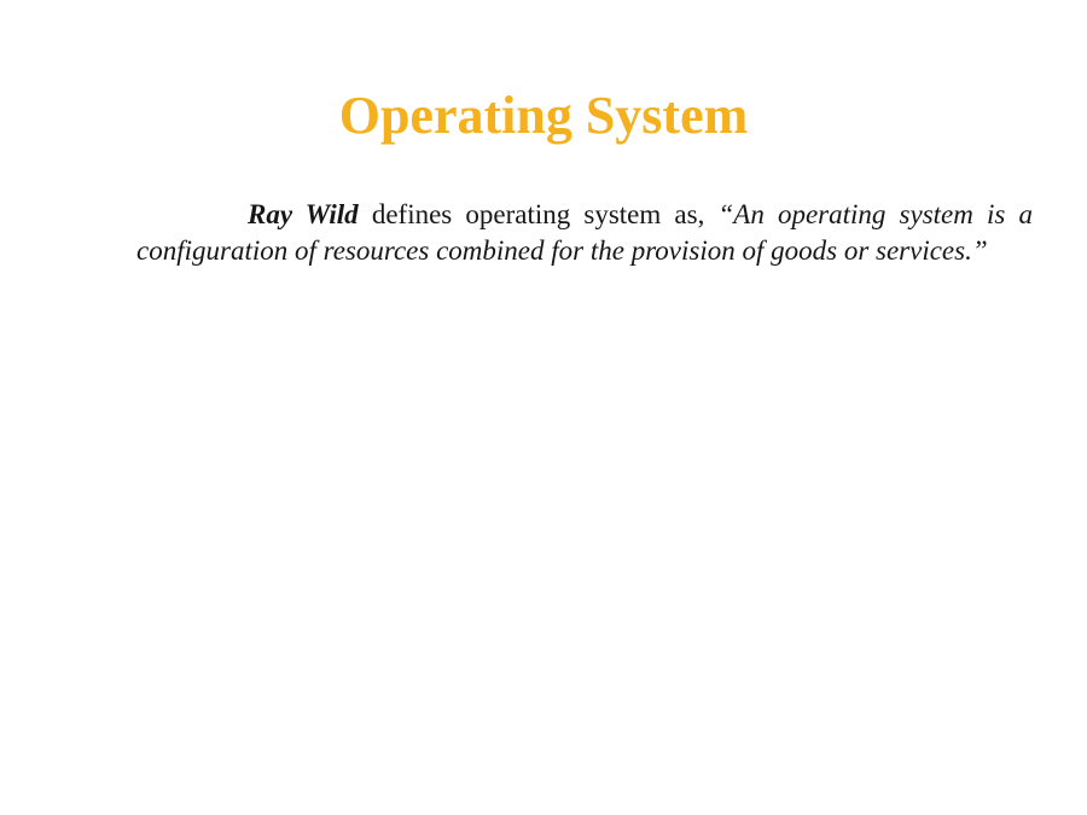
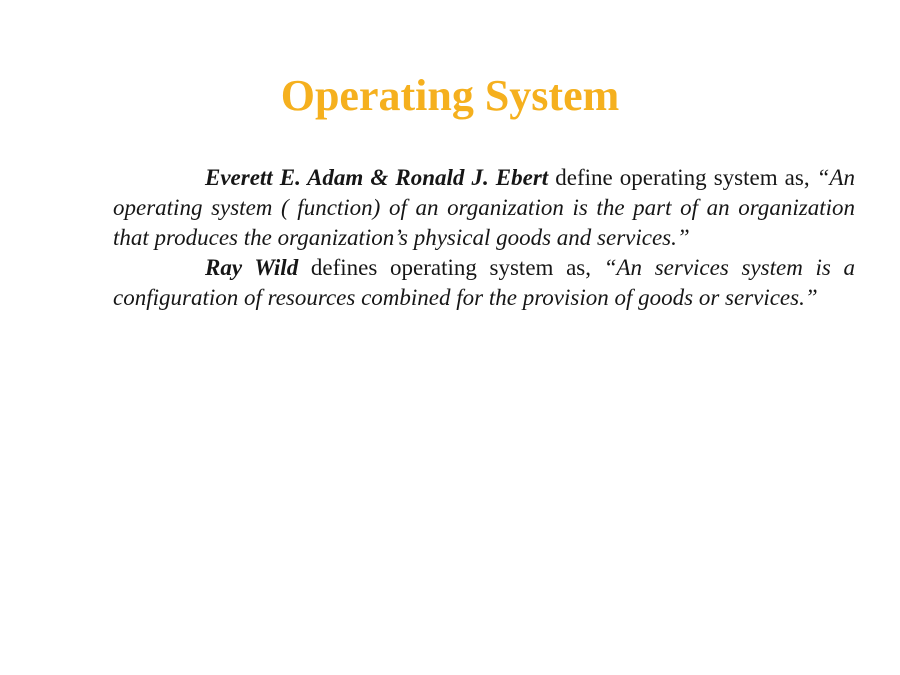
  Operating System
+ Everett E. Adam & Ronald J. Ebert define operating system as, “An operating system ( function) of an organization is the part of an organization that produces the organization’s physical goods and services.”
- Ray Wild defines operating system as, “An operating system is a configuration of resources combined for the provision of goods or services.”
+ Ray Wild defines operating system as, “An services system is a configuration of resources combined for the provision of goods or services.”
